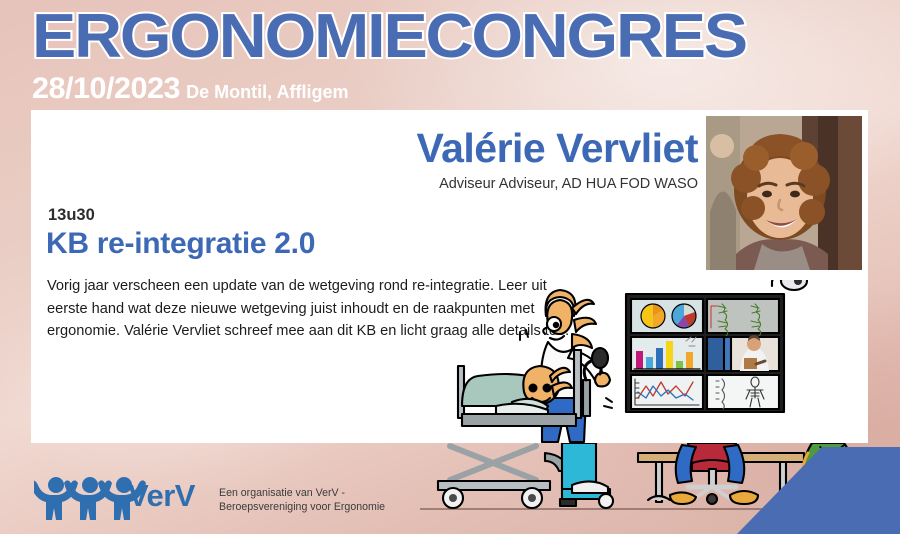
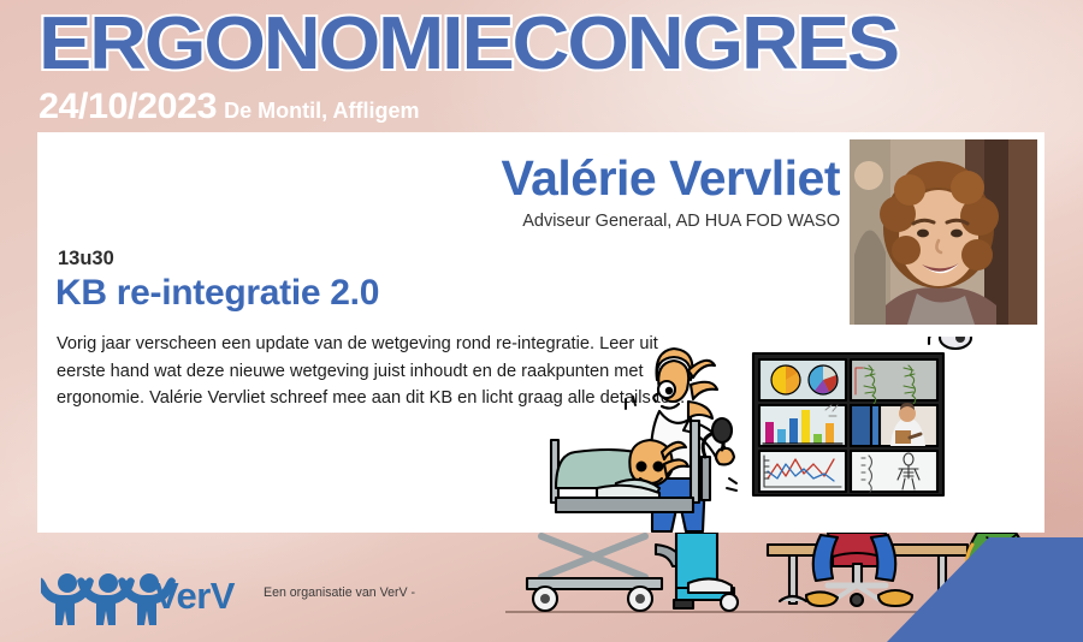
  ERGONOMIECONGRES
- 28/10/2023
+ 24/10/2023
  De Montil, Affligem
  Valérie Vervliet
- Adviseur Adviseur, AD HUA FOD WASO
+ Adviseur Generaal, AD HUA FOD WASO
  13u30
  KB re-integratie 2.0
  Vorig jaar verscheen een update van de wetgeving rond re-integratie. Leer uit eerste hand wat deze nieuwe wetgeving juist inhoudt en de raakpunten met ergonomie. Valérie Vervliet schreef mee aan dit KB en licht graag alle details t
  VerV
  Een organisatie van VerV -
- Beroepsvereniging voor Ergonomie
